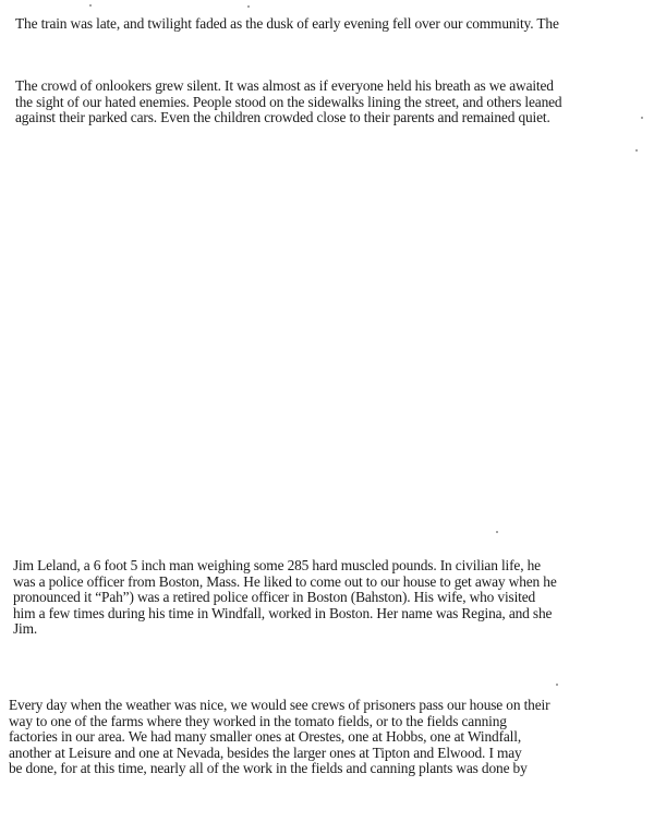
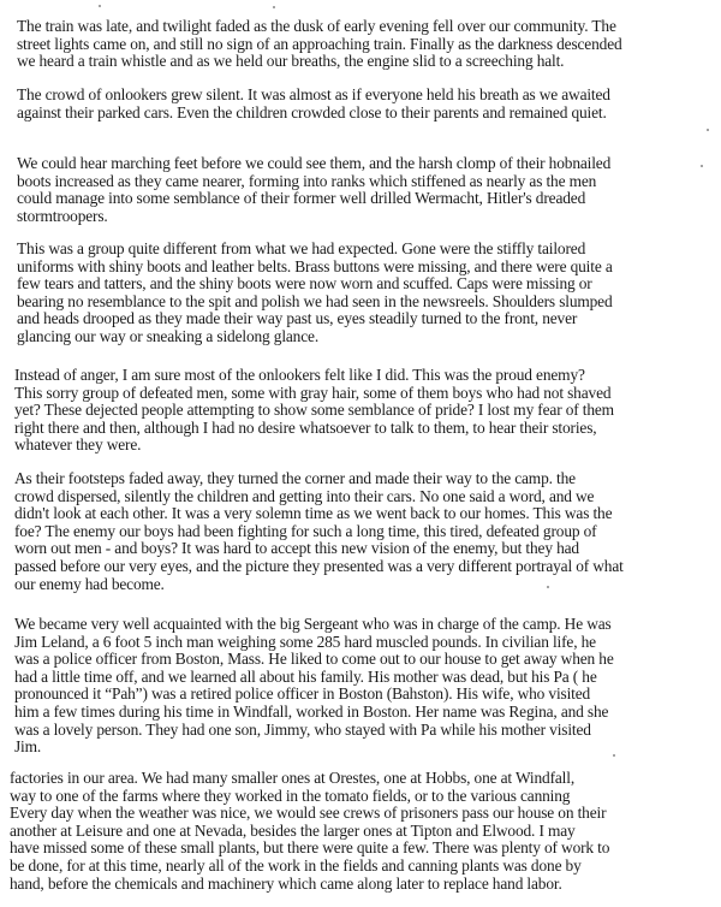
  The train was late, and twilight faded as the dusk of early evening fell over our community. The
+ street lights came on, and still no sign of an approaching train. Finally as the darkness descended
+ we heard a train whistle and as we held our breaths, the engine slid to a screeching halt.
  The crowd of onlookers grew silent. It was almost as if everyone held his breath as we awaited
- the sight of our hated enemies. People stood on the sidewalks lining the street, and others leaned
  against their parked cars. Even the children crowded close to their parents and remained quiet.
+ We could hear marching feet before we could see them, and the harsh clomp of their hobnailed
+ boots increased as they came nearer, forming into ranks which stiffened as nearly as the men
+ could manage into some semblance of their former well drilled Wermacht, Hitler's dreaded
+ stormtroopers.
+ This was a group quite different from what we had expected. Gone were the stiffly tailored
+ uniforms with shiny boots and leather belts. Brass buttons were missing, and there were quite a
+ few tears and tatters, and the shiny boots were now worn and scuffed. Caps were missing or
+ bearing no resemblance to the spit and polish we had seen in the newsreels. Shoulders slumped
+ and heads drooped as they made their way past us, eyes steadily turned to the front, never
+ glancing our way or sneaking a sidelong glance.
+ Instead of anger, I am sure most of the onlookers felt like I did. This was the proud enemy?
+ This sorry group of defeated men, some with gray hair, some of them boys who had not shaved
+ yet? These dejected people attempting to show some semblance of pride? I lost my fear of them
+ right there and then, although I had no desire whatsoever to talk to them, to hear their stories,
+ whatever they were.
+ As their footsteps faded away, they turned the corner and made their way to the camp. the
+ crowd dispersed, silently the children and getting into their cars. No one said a word, and we
+ didn't look at each other. It was a very solemn time as we went back to our homes. This was the
+ foe? The enemy our boys had been fighting for such a long time, this tired, defeated group of
+ worn out men - and boys? It was hard to accept this new vision of the enemy, but they had
+ passed before our very eyes, and the picture they presented was a very different portrayal of what
+ our enemy had become.
+ We became very well acquainted with the big Sergeant who was in charge of the camp. He was
  Jim Leland, a 6 foot 5 inch man weighing some 285 hard muscled pounds. In civilian life, he
  was a police officer from Boston, Mass. He liked to come out to our house to get away when he
+ had a little time off, and we learned all about his family. His mother was dead, but his Pa ( he
  pronounced it “Pah”) was a retired police officer in Boston (Bahston). His wife, who visited
  him a few times during his time in Windfall, worked in Boston. Her name was Regina, and she
+ was a lovely person. They had one son, Jimmy, who stayed with Pa while his mother visited
  Jim.
- Every day when the weather was nice, we would see crews of prisoners pass our house on their
+ factories in our area. We had many smaller ones at Orestes, one at Hobbs, one at Windfall,
- way to one of the farms where they worked in the tomato fields, or to the fields canning
+ way to one of the farms where they worked in the tomato fields, or to the various canning
- factories in our area. We had many smaller ones at Orestes, one at Hobbs, one at Windfall,
+ Every day when the weather was nice, we would see crews of prisoners pass our house on their
  another at Leisure and one at Nevada, besides the larger ones at Tipton and Elwood. I may
+ have missed some of these small plants, but there were quite a few. There was plenty of work to
  be done, for at this time, nearly all of the work in the fields and canning plants was done by
+ hand, before the chemicals and machinery which came along later to replace hand labor.
